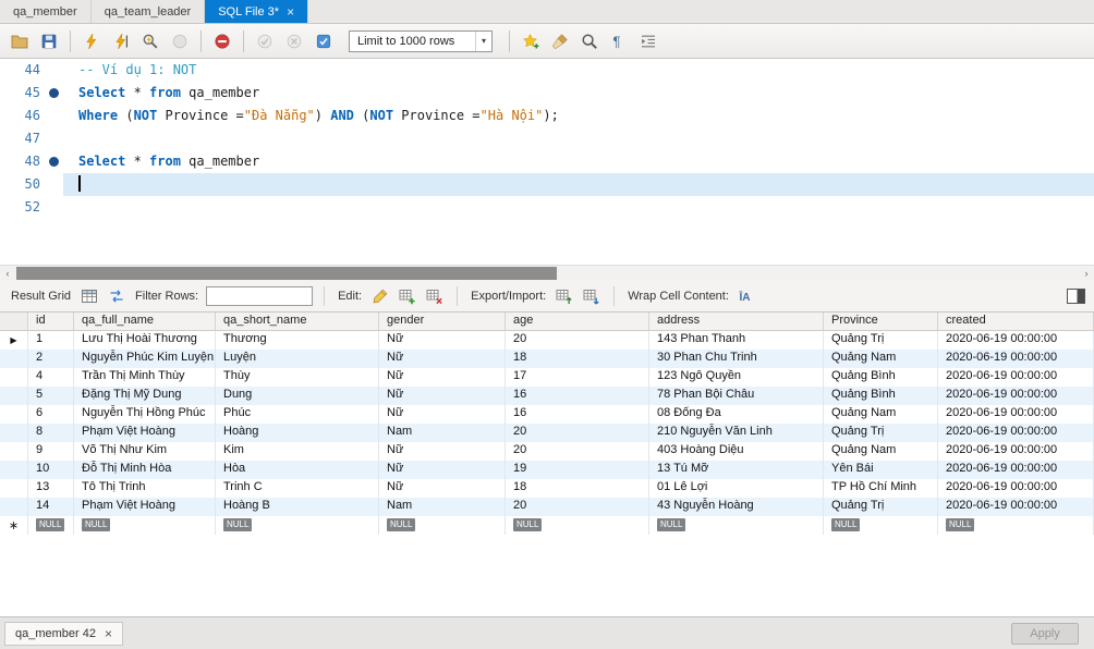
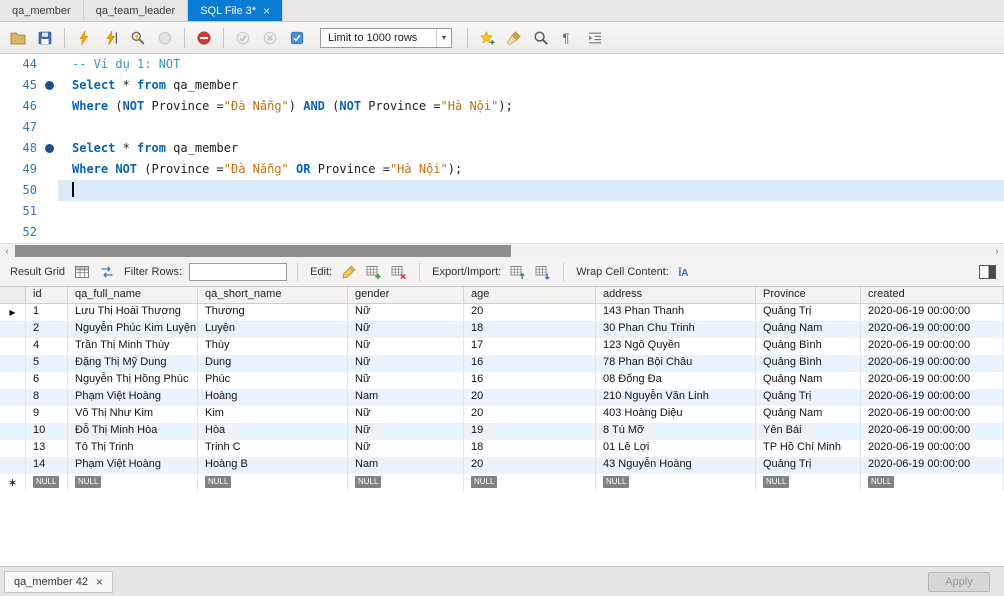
  qa_member
  qa_team_leader
  SQL File 3*
  ×
  Limit to 1000 rows
  ▾
  ¶
  44
  -- Ví dụ 1: NOT
  45
  Select * from qa_member
  46
  Where (NOT Province ="Đà Nẵng") AND (NOT Province ="Hà Nội");
  47
  48
  Select * from qa_member
+ 49
+ Where NOT (Province ="Đà Nẵng" OR Province ="Hà Nội");
  50
+ 51
  52
  ‹
  ›
  Result Grid
  Filter Rows:
  Edit:
  Export/Import:
  Wrap Cell Content:
  ĪA
  id
  qa_full_name
  qa_short_name
  gender
  age
  address
  Province
  created
  ▶
  1
  Lưu Thị Hoài Thương
  Thương
  Nữ
  20
  143 Phan Thanh
  Quảng Trị
  2020-06-19 00:00:00
  2
  Nguyễn Phúc Kim Luyện
  Luyện
  Nữ
  18
  30 Phan Chu Trinh
  Quảng Nam
  2020-06-19 00:00:00
  4
  Trần Thị Minh Thùy
  Thùy
  Nữ
  17
  123 Ngô Quyền
  Quảng Bình
  2020-06-19 00:00:00
  5
  Đặng Thị Mỹ Dung
  Dung
  Nữ
  16
  78 Phan Bội Châu
  Quảng Bình
  2020-06-19 00:00:00
  6
  Nguyễn Thị Hồng Phúc
  Phúc
  Nữ
  16
  08 Đống Đa
  Quảng Nam
  2020-06-19 00:00:00
  8
  Phạm Việt Hoàng
  Hoàng
  Nam
  20
  210 Nguyễn Văn Linh
  Quảng Trị
  2020-06-19 00:00:00
  9
  Võ Thị Như Kim
  Kim
  Nữ
  20
  403 Hoàng Diệu
  Quảng Nam
  2020-06-19 00:00:00
  10
  Đỗ Thị Minh Hòa
  Hòa
  Nữ
  19
- 13 Tú Mỡ
+ 8 Tú Mỡ
  Yên Bái
  2020-06-19 00:00:00
  13
  Tô Thị Trinh
  Trinh C
  Nữ
  18
  01 Lê Lợi
  TP Hồ Chí Minh
  2020-06-19 00:00:00
  14
  Phạm Việt Hoàng
  Hoàng B
  Nam
  20
  43 Nguyễn Hoàng
  Quảng Trị
  2020-06-19 00:00:00
  ∗
  NULL
  NULL
  NULL
  NULL
  NULL
  NULL
  NULL
  NULL
  qa_member 42
  ×
  Apply
